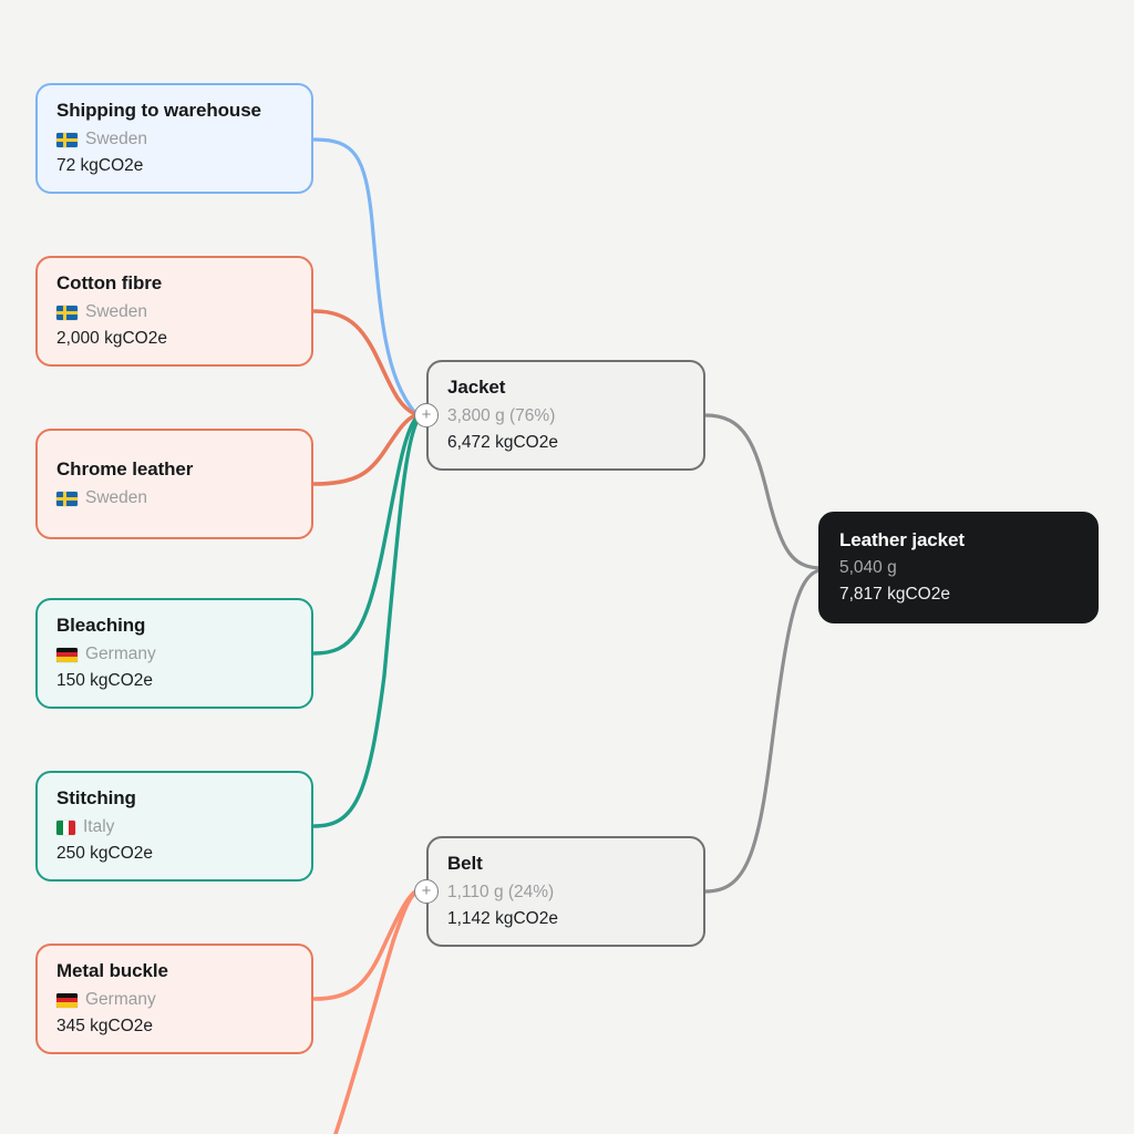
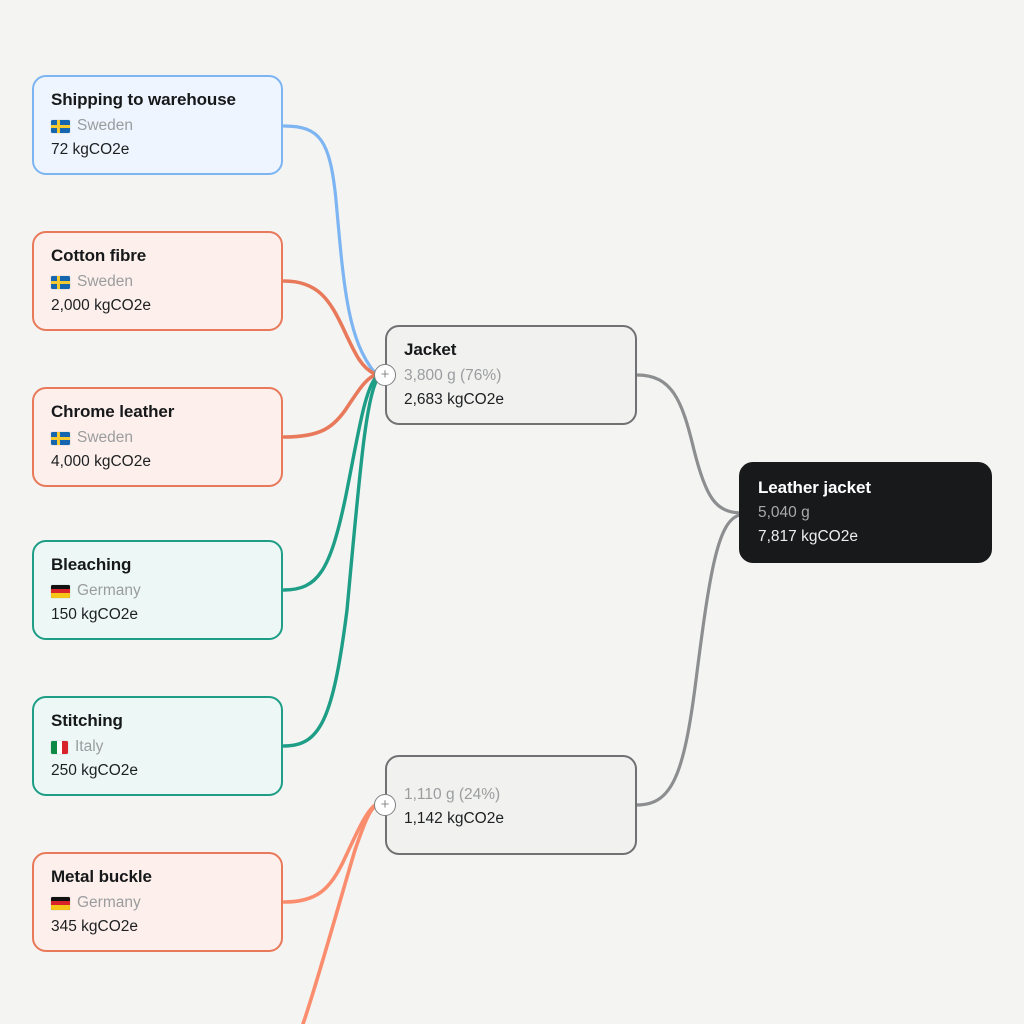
  Shipping to warehouse
  Sweden
  72 kgCO2e
  Cotton fibre
  Sweden
  2,000 kgCO2e
  Chrome leather
  Sweden
+ 4,000 kgCO2e
  Bleaching
  Germany
  150 kgCO2e
  Stitching
  Italy
  250 kgCO2e
  Metal buckle
  Germany
  345 kgCO2e
  Jacket
  3,800 g (76%)
- 6,472 kgCO2e
+ 2,683 kgCO2e
  +
- Belt
  1,110 g (24%)
  1,142 kgCO2e
  +
  Leather jacket
  5,040 g
  7,817 kgCO2e
